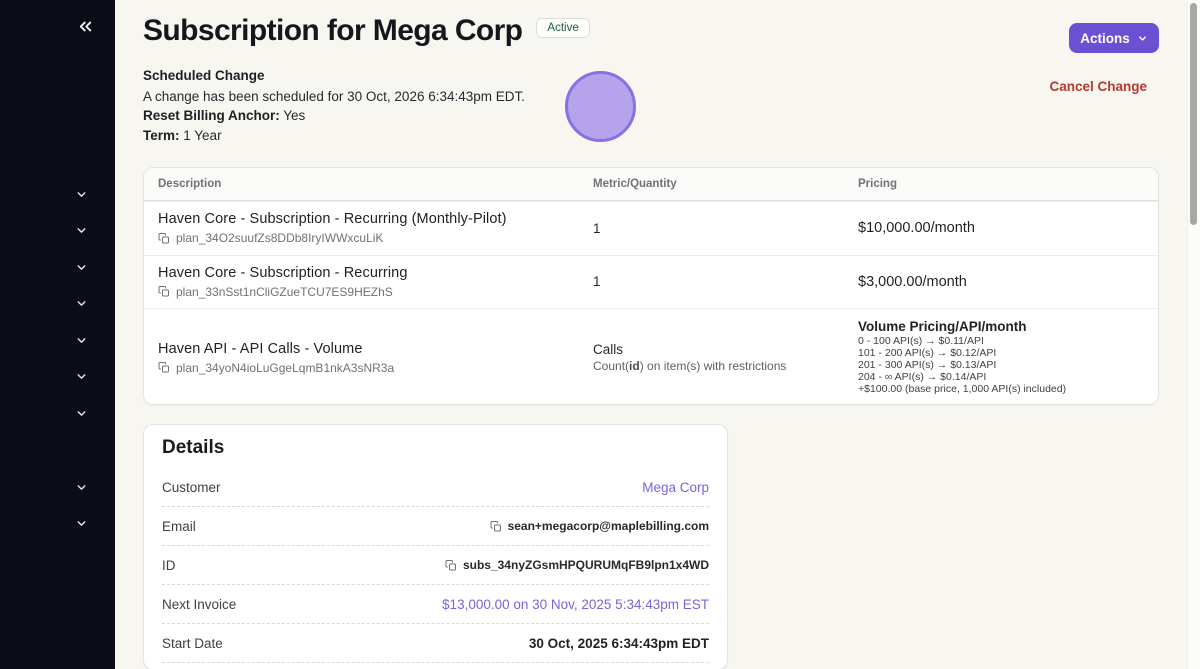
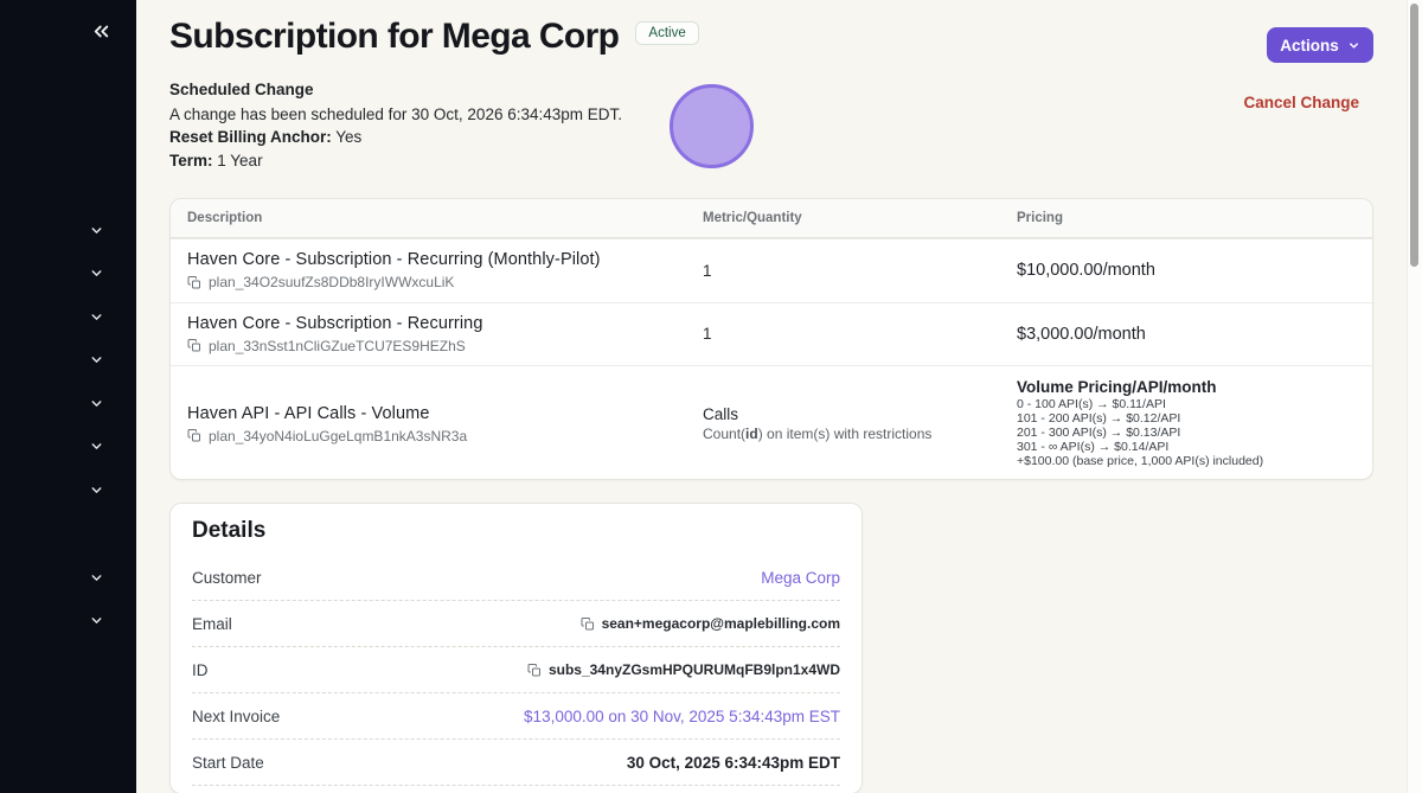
  Subscription for Mega Corp
  Active
  Actions
  Scheduled Change
  A change has been scheduled for 30 Oct, 2026 6:34:43pm EDT.
  Reset Billing Anchor: Yes
  Term: 1 Year
  Cancel Change
  Description
  Metric/Quantity
  Pricing
  Haven Core - Subscription - Recurring (Monthly-Pilot)
  plan_34O2suufZs8DDb8IryIWWxcuLiK
  1
  $10,000.00/month
  Haven Core - Subscription - Recurring
  plan_33nSst1nCliGZueTCU7ES9HEZhS
  1
  $3,000.00/month
  Haven API - API Calls - Volume
  plan_34yoN4ioLuGgeLqmB1nkA3sNR3a
  Calls
  Count(id) on item(s) with restrictions
  Volume Pricing/API/month
  0 - 100 API(s) → $0.11/API
  101 - 200 API(s) → $0.12/API
  201 - 300 API(s) → $0.13/API
- 204 - ∞ API(s) → $0.14/API
+ 301 - ∞ API(s) → $0.14/API
  +$100.00 (base price, 1,000 API(s) included)
  Details
  Customer
  Mega Corp
  Email
  sean+megacorp@maplebilling.com
  ID
  subs_34nyZGsmHPQURUMqFB9lpn1x4WD
  Next Invoice
  $13,000.00 on 30 Nov, 2025 5:34:43pm EST
  Start Date
  30 Oct, 2025 6:34:43pm EDT
